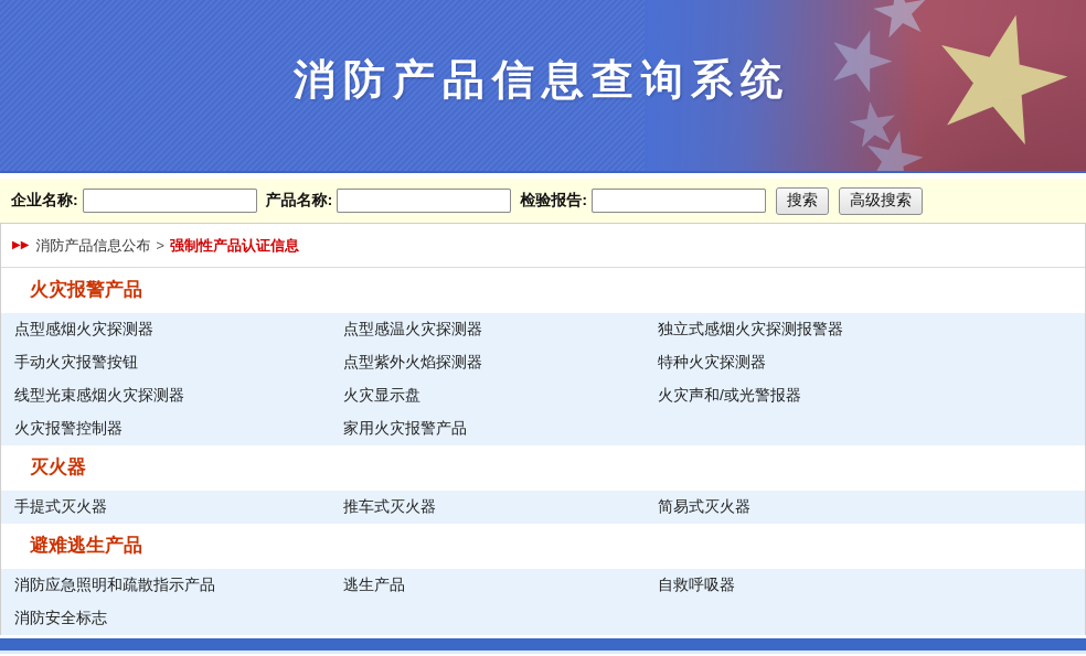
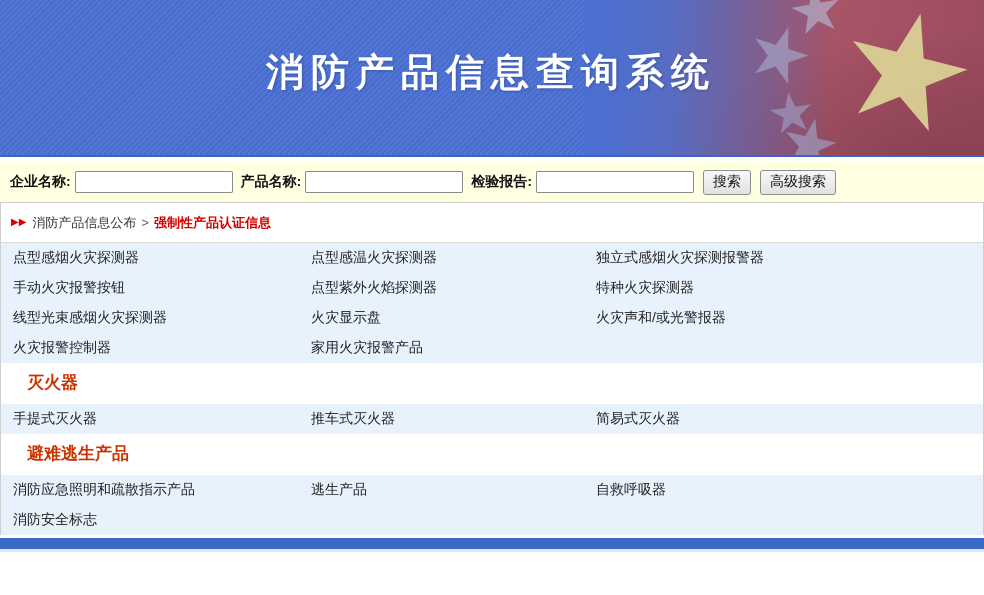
  消防产品信息查询系统
  企业名称:
  产品名称:
  检验报告:
  搜索
  高级搜索
  ▶▶
  消防产品信息公布
  >
  强制性产品认证信息
- 火灾报警产品
  点型感烟火灾探测器
  点型感温火灾探测器
  独立式感烟火灾探测报警器
  手动火灾报警按钮
  点型紫外火焰探测器
  特种火灾探测器
  线型光束感烟火灾探测器
  火灾显示盘
  火灾声和/或光警报器
  火灾报警控制器
  家用火灾报警产品
  灭火器
  手提式灭火器
  推车式灭火器
  简易式灭火器
  避难逃生产品
  消防应急照明和疏散指示产品
  逃生产品
  自救呼吸器
  消防安全标志
